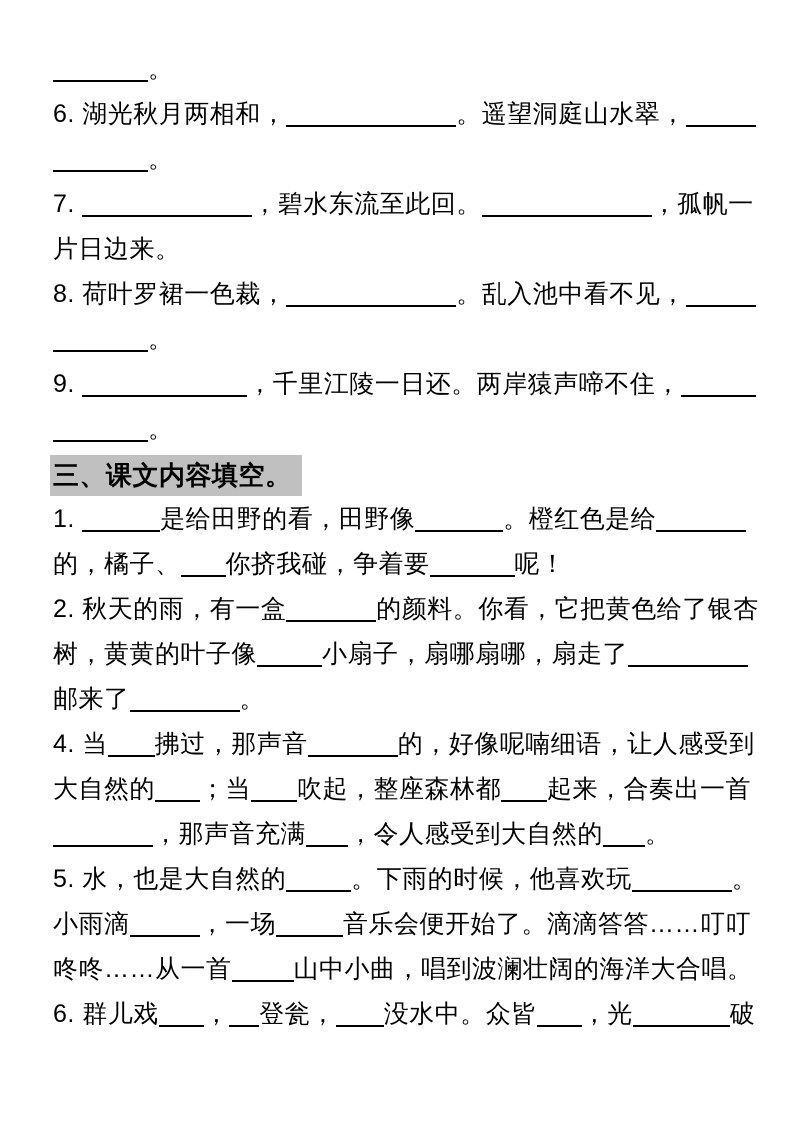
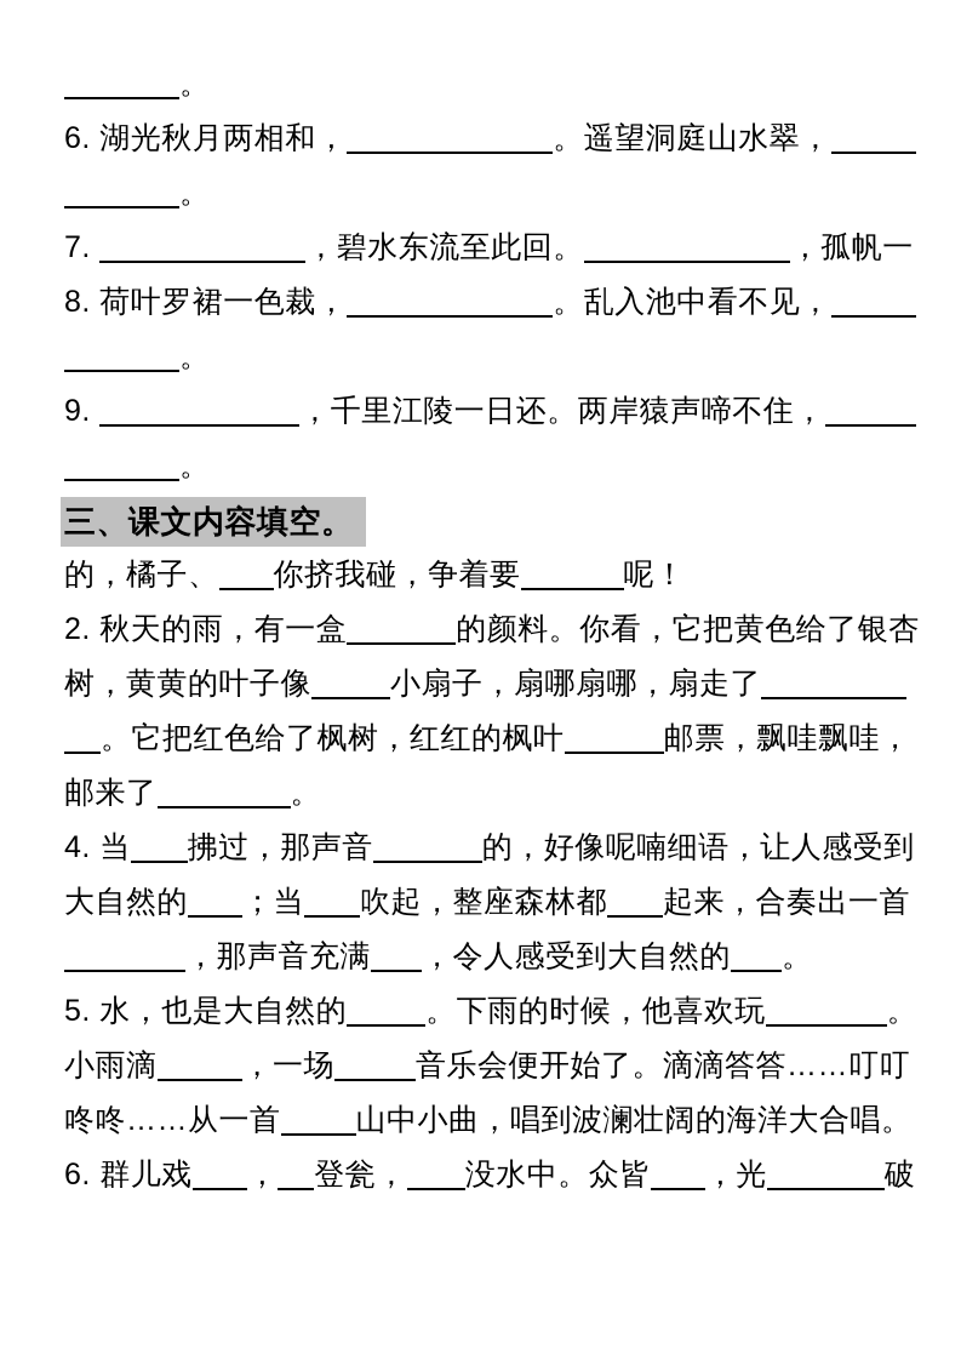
  。
  6. 湖光秋月两相和， 。遥望洞庭山水翠，
  。
  7. ，碧水东流至此回。 ，孤帆一
- 片日边来。
  8. 荷叶罗裙一色裁， 。乱入池中看不见，
  。
  9. ，千里江陵一日还。两岸猿声啼不住，
  。
  三、课文内容填空。
- 1. 是给田野的看，田野像 。橙红色是给
  的，橘子、 你挤我碰，争着要 呢！
  2. 秋天的雨，有一盒 的颜料。你看，它把黄色给了银杏
  树，黄黄的叶子像 小扇子，扇哪扇哪，扇走了
+ 。它把红色给了枫树，红红的枫叶 邮票，飘哇飘哇，
  邮来了 。
  4. 当 拂过，那声音 的，好像呢喃细语，让人感受到
  大自然的 ；当 吹起，整座森林都 起来，合奏出一首
  ，那声音充满 ，令人感受到大自然的 。
  5. 水，也是大自然的 。下雨的时候，他喜欢玩 。
  小雨滴 ，一场 音乐会便开始了。滴滴答答……叮叮
  咚咚……从一首 山中小曲，唱到波澜壮阔的海洋大合唱。
  6. 群儿戏 ， 登瓮， 没水中。众皆 ，光 破
